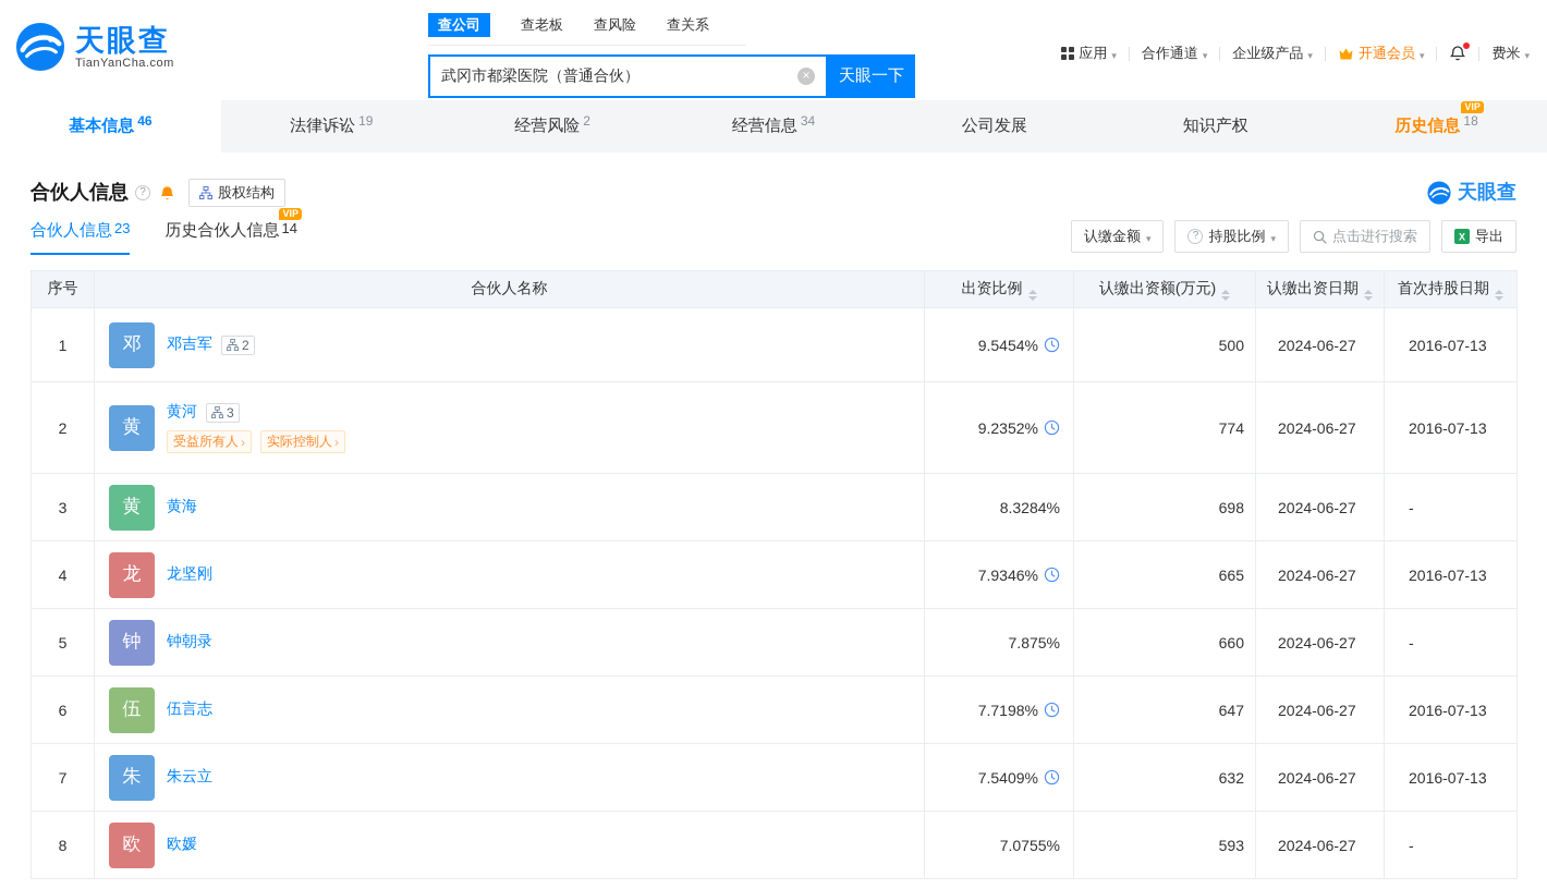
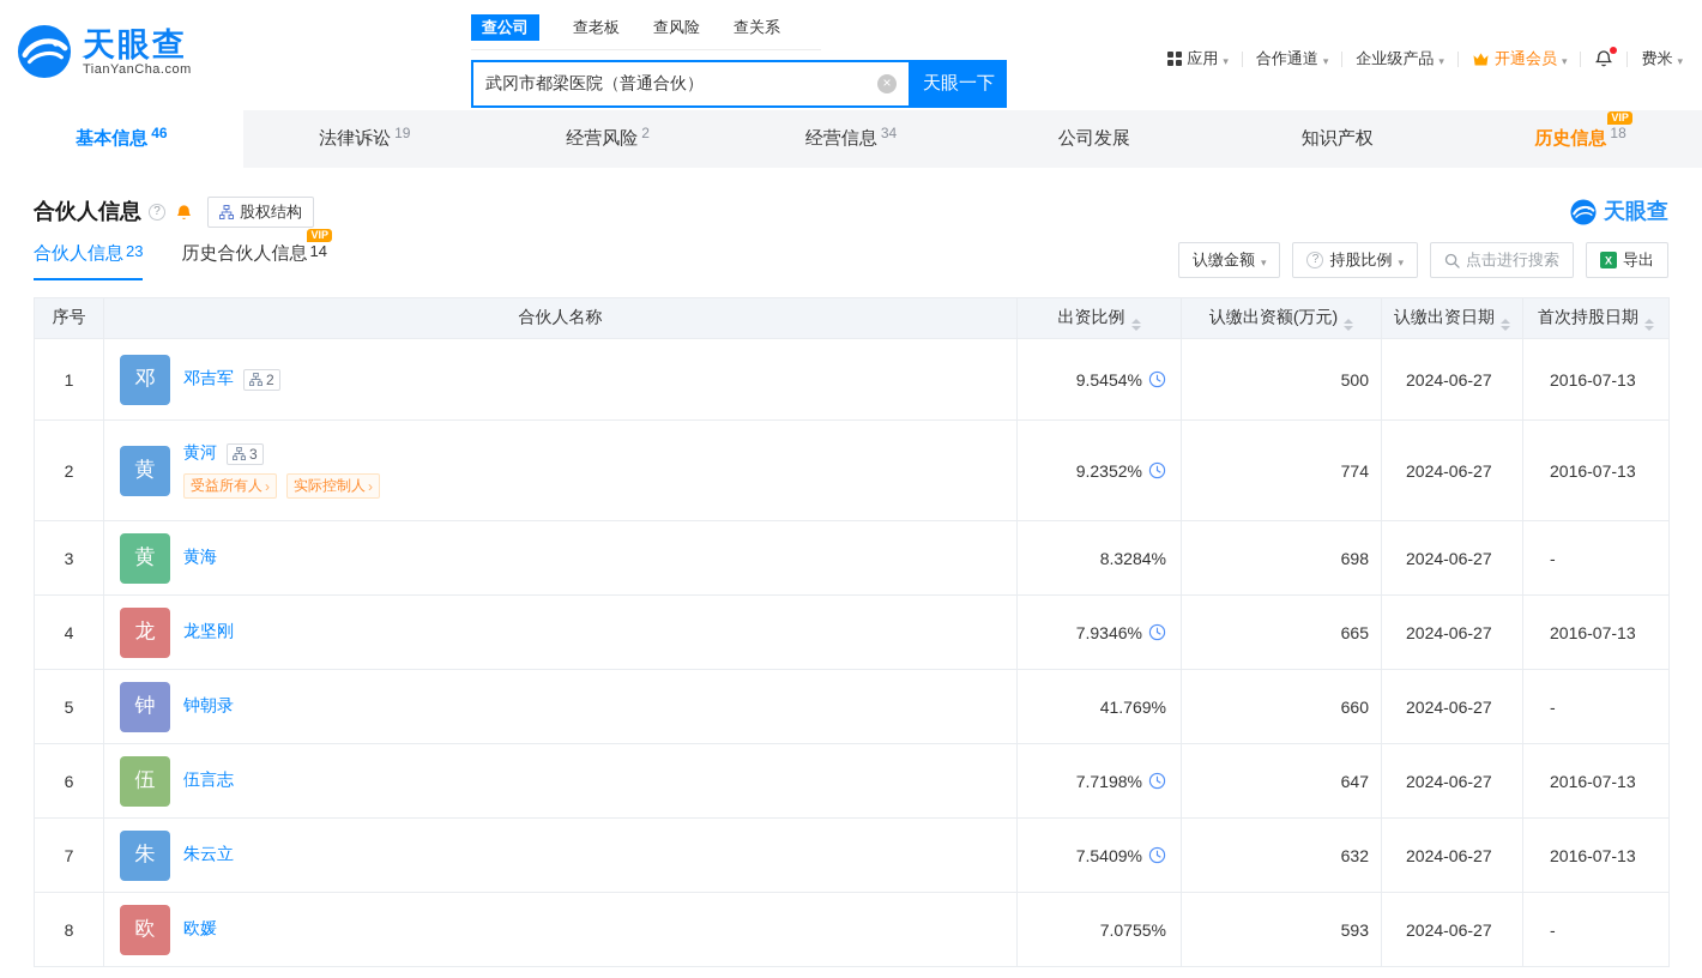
  天眼查
  TianYanCha.com
  查公司
  查老板
  查风险
  查关系
  武冈市都梁医院（普通合伙）
  天眼一下
  应用
  合作通道
  企业级产品
  开通会员
  费米
  基本信息
  46
  法律诉讼
  19
  经营风险
  2
  经营信息
  34
  公司发展
  知识产权
  历史信息
  18
  VIP
  合伙人信息
  股权结构
  天眼查
  合伙人信息 23
  历史合伙人信息 14
  VIP
  认缴金额
  持股比例
  点击进行搜索
  X
  导出
  序号	合伙人名称	出资比例	认缴出资额(万元)	认缴出资日期	首次持股日期
  1	邓 邓吉军 2	9.5454%	500	2024-06-27	2016-07-13
  2	黄黄河 3受益所有人 实际控制人	9.2352%	774	2024-06-27	2016-07-13
  3	黄 黄海	8.3284%	698	2024-06-27	-
  4	龙 龙坚刚	7.9346%	665	2024-06-27	2016-07-13
- 5	钟 钟朝录	7.875%	660	2024-06-27	-
+ 5	钟 钟朝录	41.769%	660	2024-06-27	-
  6	伍 伍言志	7.7198%	647	2024-06-27	2016-07-13
  7	朱 朱云立	7.5409%	632	2024-06-27	2016-07-13
  8	欧 欧媛	7.0755%	593	2024-06-27	-
